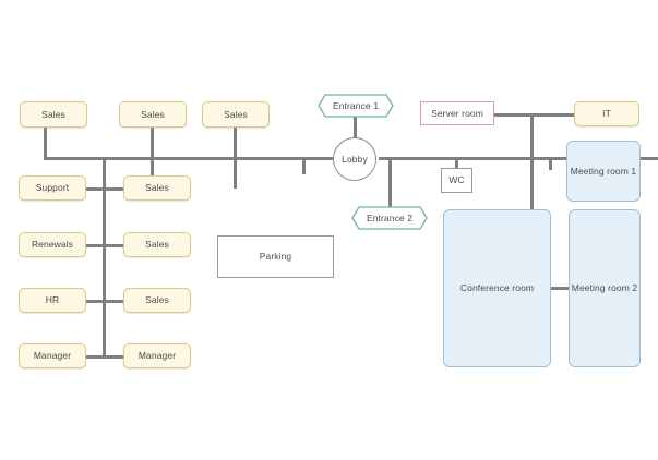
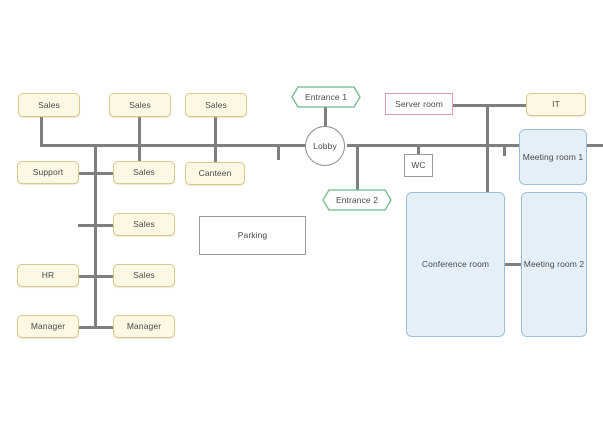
  Sales
  Sales
  Sales
  Support
- Renewals
  HR
  Manager
  Sales
  Sales
  Sales
  Manager
+ Canteen
  Parking
  Lobby
  Entrance 1
  Entrance 2
  Server room
  WC
  IT
  Meeting room 1
  Conference room
  Meeting room 2
